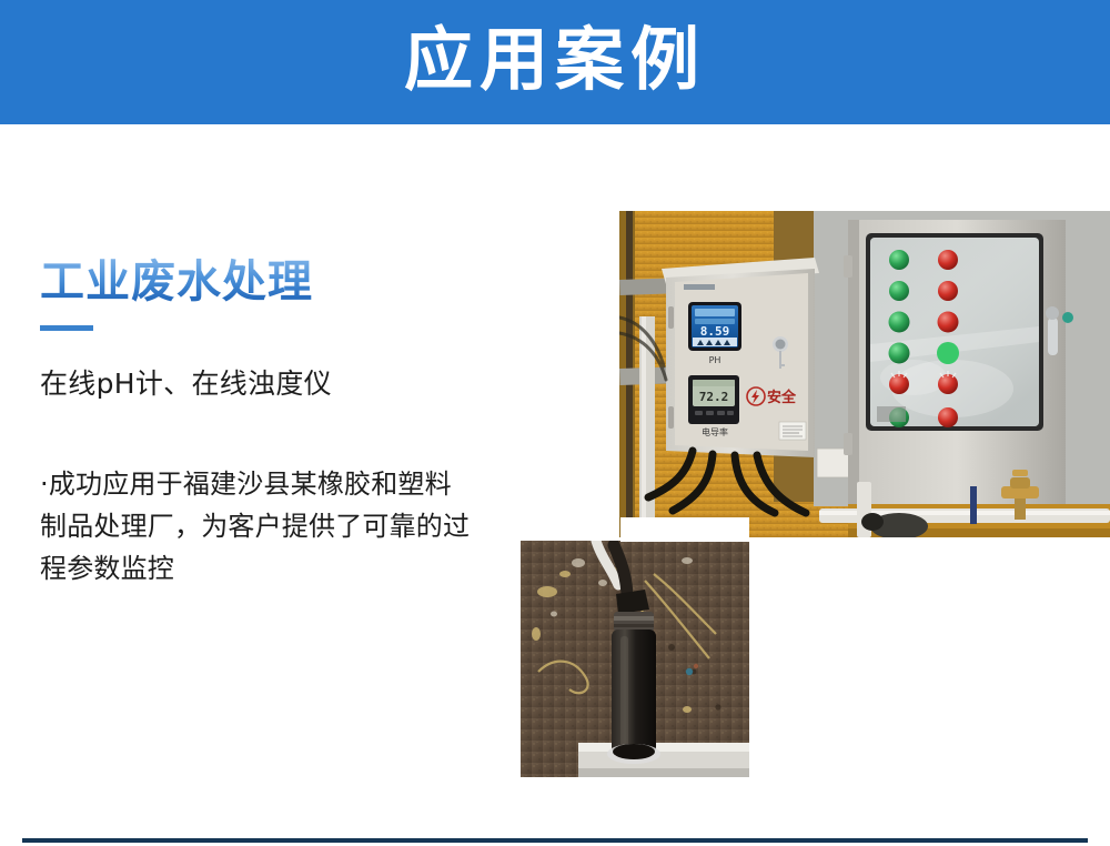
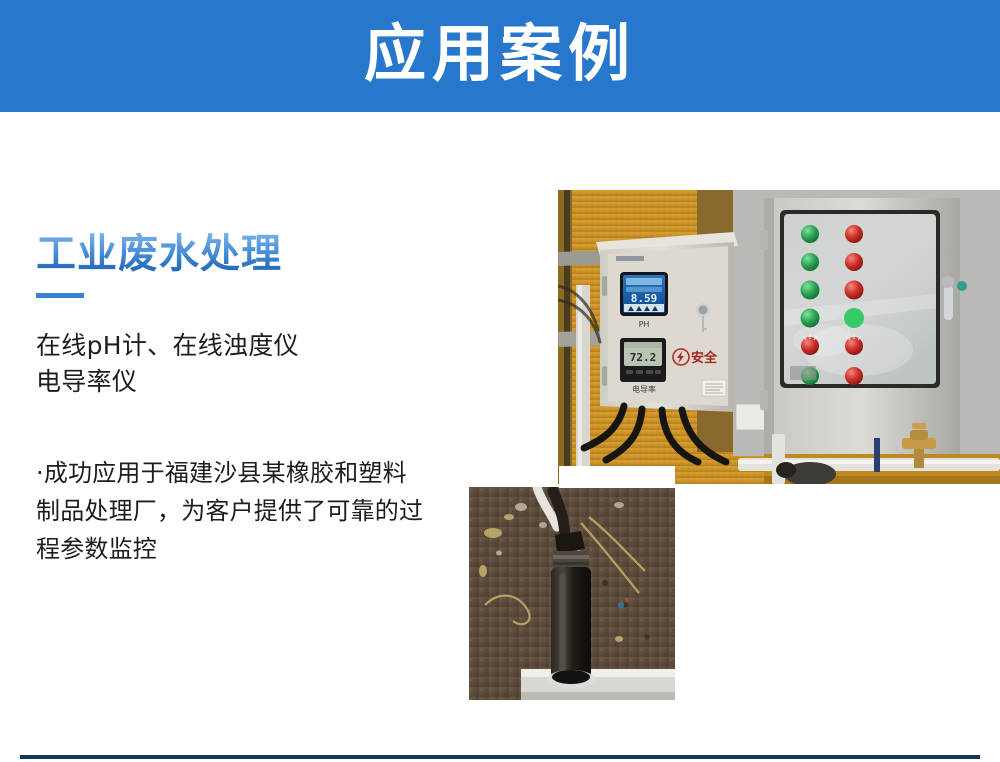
  应用案例
  工业废水处理
  在线pH计、在线浊度仪
+ 电导率仪
  ·成功应用于福建沙县某橡胶和塑料制品处理厂，为客户提供了可靠的过程参数监控
  8.59
  PH
  72.2
  电导率
  安全
